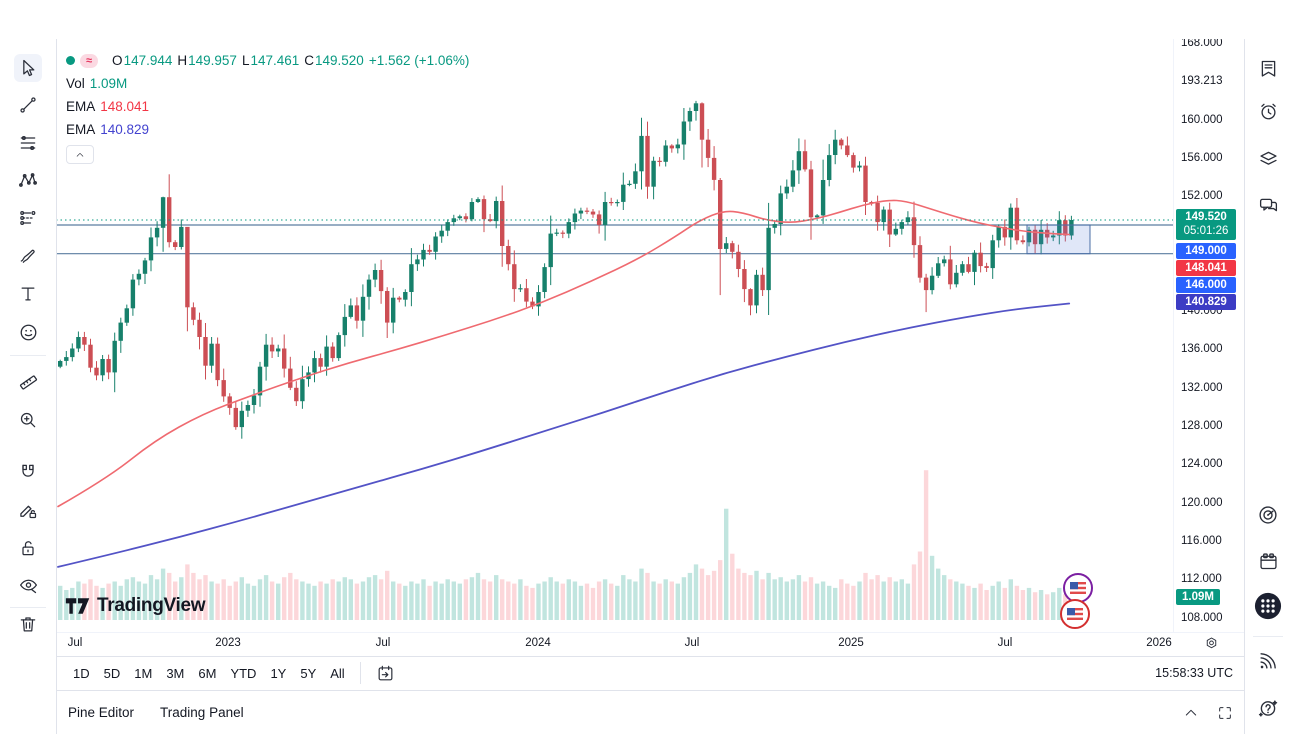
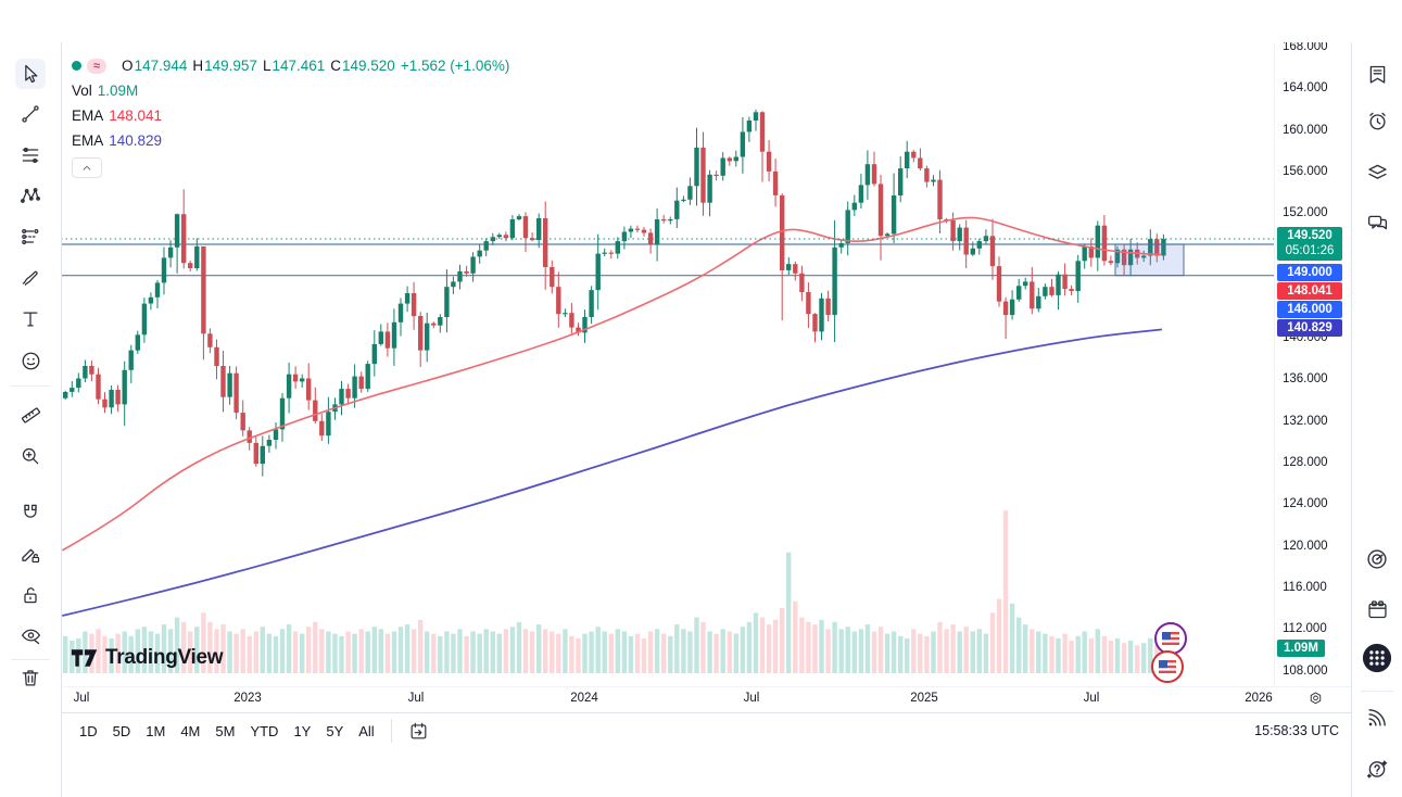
  168.000
- 193.213
+ 164.000
  160.000
  156.000
  152.000
  140.000
  136.000
  132.000
  128.000
  124.000
  120.000
  116.000
  112.000
  108.000
  149.520
  05:01:26
  149.000
  148.041
  146.000
  140.829
  1.09M
  ≈
  O
  147.944
  H
  149.957
  L
  147.461
  C
  149.520
  +1.562 (+1.06%)
  Vol
  1.09M
  EMA
  148.041
  EMA
  140.829
  TradingView
  Jul
  2023
  Jul
  2024
  Jul
  2025
  Jul
  2026
  1D
  5D
  1M
- 3M
+ 4M
- 6M
+ 5M
  YTD
  1Y
  5Y
  All
  15:58:33 UTC
- Pine Editor
- Trading Panel
